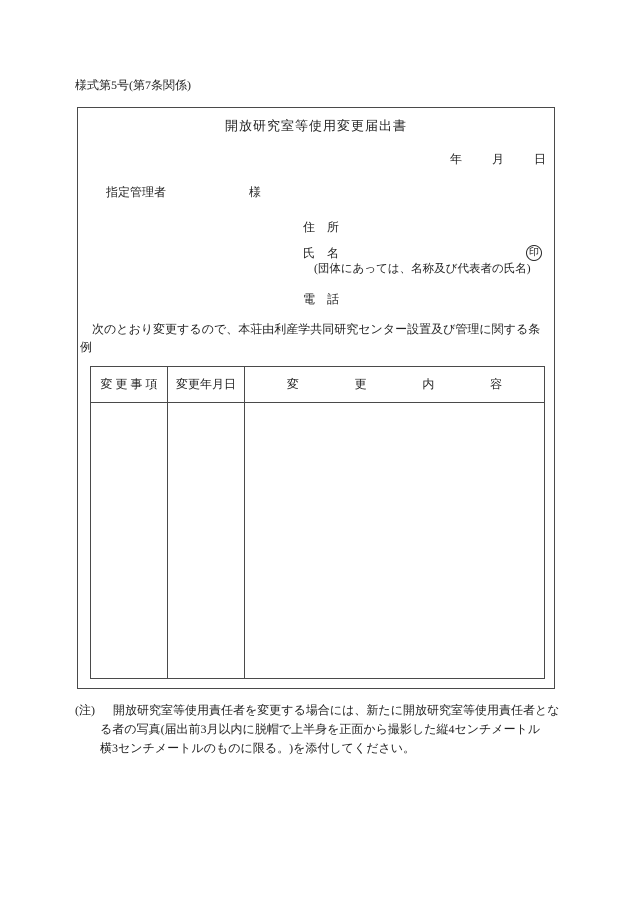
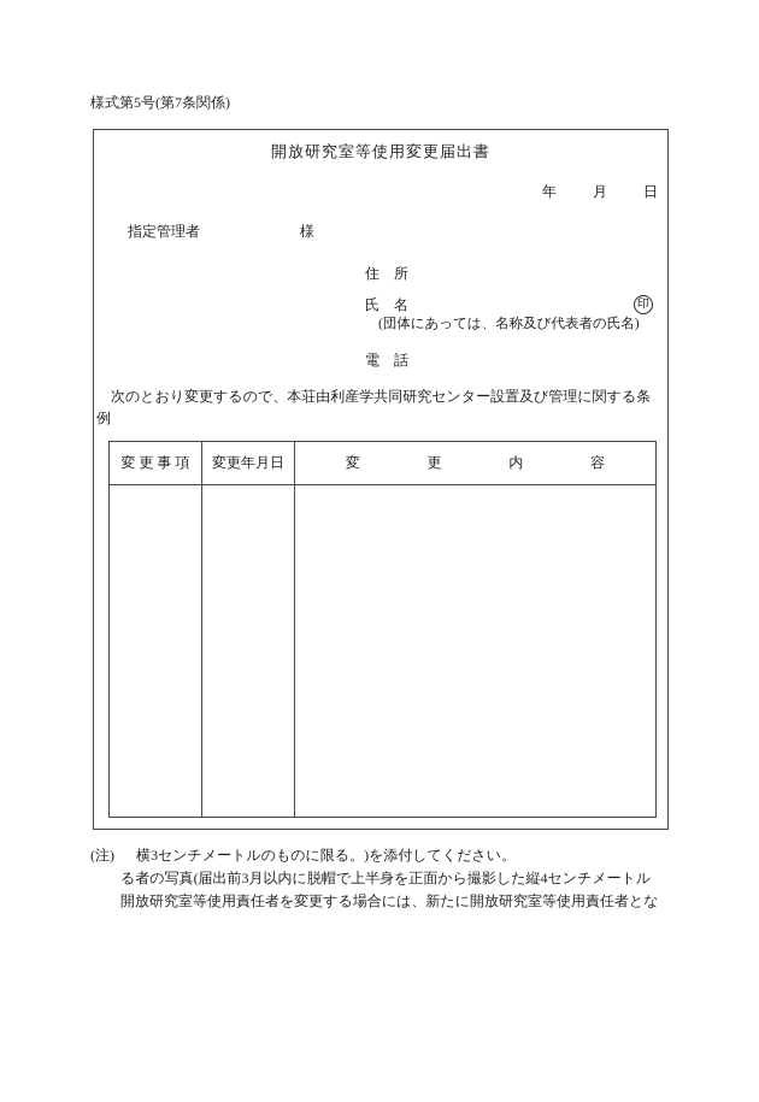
  様式第5号(第7条関係)
  開放研究室等使用変更届出書
  年
  月
  日
  指定管理者 様
  住 所
  氏 名
  印
  (団体にあっては、名称及び代表者の氏名)
  電 話
  次のとおり変更するので、本荘由利産学共同研究センター設置及び管理に関する条例
  変 更 事 項	変更年月日	変 更 内 容
  (注)
- 開放研究室等使用責任者を変更する場合には、新たに開放研究室等使用責任者とな
+ 横3センチメートルのものに限る。)を添付してください。
  る者の写真(届出前3月以内に脱帽で上半身を正面から撮影した縦4センチメートル
- 横3センチメートルのものに限る。)を添付してください。
+ 開放研究室等使用責任者を変更する場合には、新たに開放研究室等使用責任者とな
